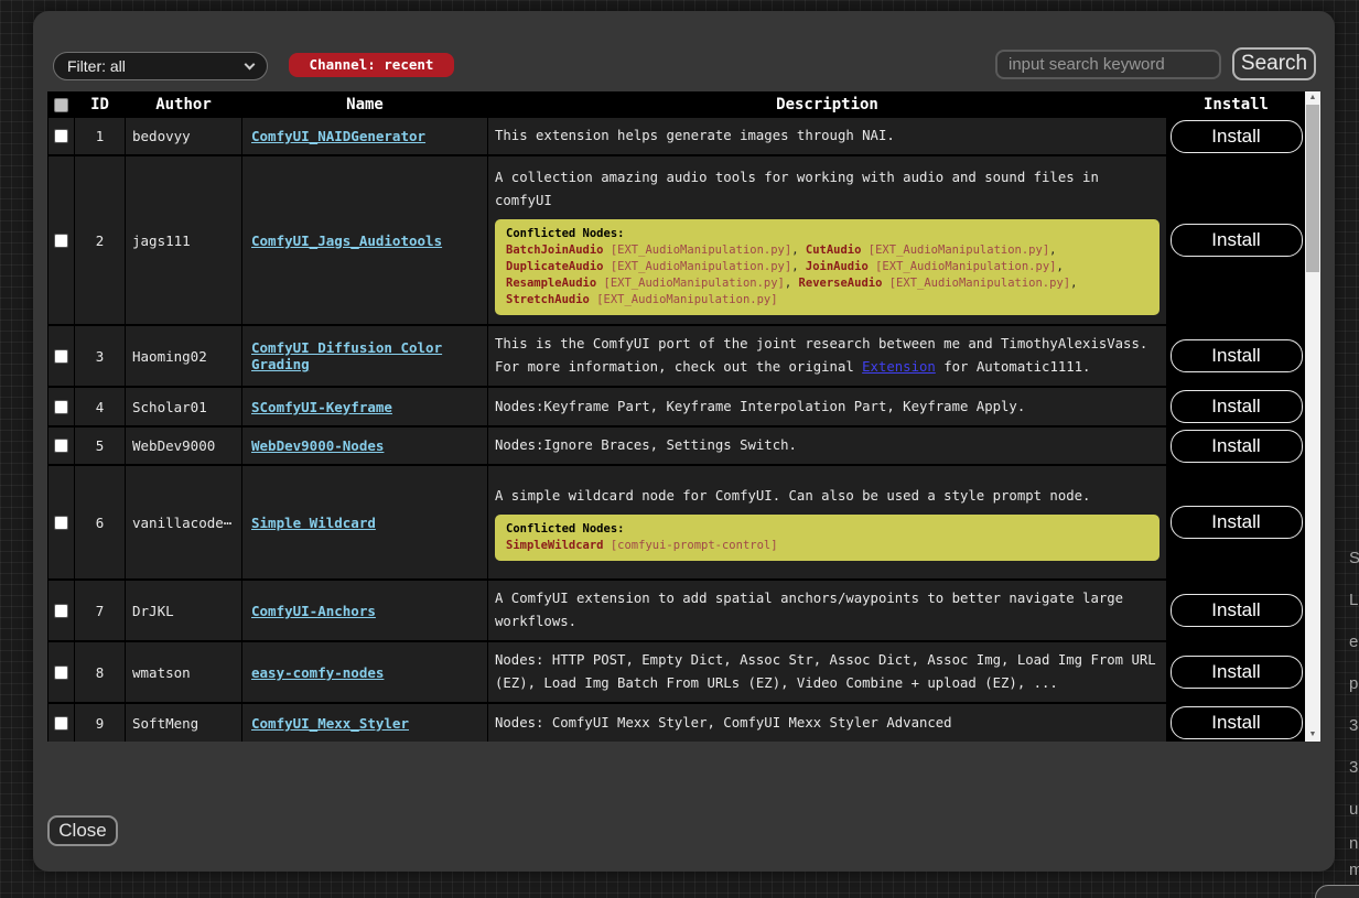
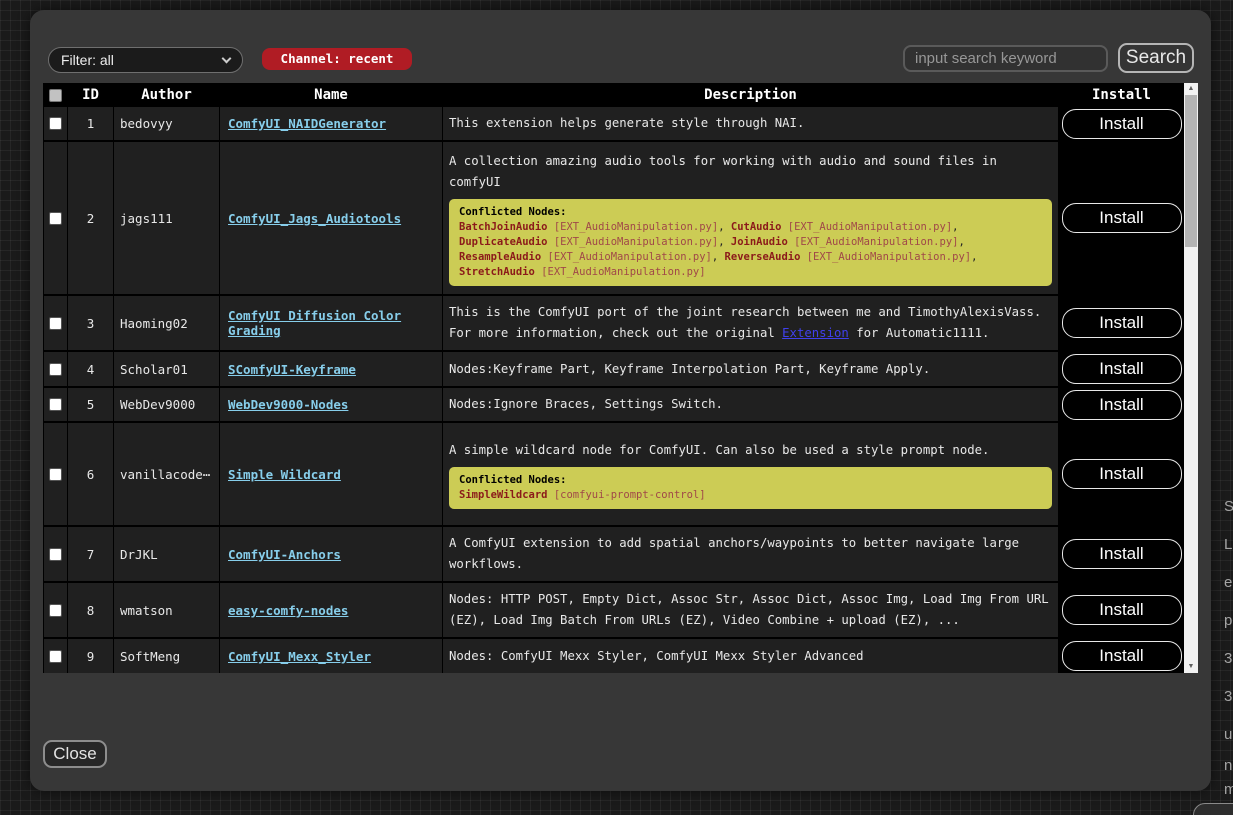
  S
  L
  e
  p
  3
  3
  u
  n
  m
  Filter: all
  Channel: recent
  input search keyword
  Search
  	ID	Author	Name	Description	Install
- 	1	bedovyy	ComfyUI_NAIDGenerator	This extension helps generate images through NAI.	Install
+ 	1	bedovyy	ComfyUI_NAIDGenerator	This extension helps generate style through NAI.	Install
  	2	jags111	ComfyUI_Jags_Audiotools	A collection amazing audio tools for working with audio and sound files in comfyUIConflicted Nodes:BatchJoinAudio [EXT_AudioManipulation.py], CutAudio [EXT_AudioManipulation.py], DuplicateAudio [EXT_AudioManipulation.py], JoinAudio [EXT_AudioManipulation.py], ResampleAudio [EXT_AudioManipulation.py], ReverseAudio [EXT_AudioManipulation.py], StretchAudio [EXT_AudioManipulation.py]	Install
  	3	Haoming02	ComfyUI Diffusion Color Grading	This is the ComfyUI port of the joint research between me and TimothyAlexisVass. For more information, check out the original Extension for Automatic1111.	Install
  	4	Scholar01	SComfyUI-Keyframe	Nodes:Keyframe Part, Keyframe Interpolation Part, Keyframe Apply.	Install
  	5	WebDev9000	WebDev9000-Nodes	Nodes:Ignore Braces, Settings Switch.	Install
  	6	vanillacode⋯	Simple Wildcard	A simple wildcard node for ComfyUI. Can also be used a style prompt node.Conflicted Nodes:SimpleWildcard [comfyui-prompt-control]	Install
  	7	DrJKL	ComfyUI-Anchors	A ComfyUI extension to add spatial anchors/waypoints to better navigate large workflows.	Install
  	8	wmatson	easy-comfy-nodes	Nodes: HTTP POST, Empty Dict, Assoc Str, Assoc Dict, Assoc Img, Load Img From URL (EZ), Load Img Batch From URLs (EZ), Video Combine + upload (EZ), ...	Install
  	9	SoftMeng	ComfyUI_Mexx_Styler	Nodes: ComfyUI Mexx Styler, ComfyUI Mexx Styler Advanced	Install
  Close
